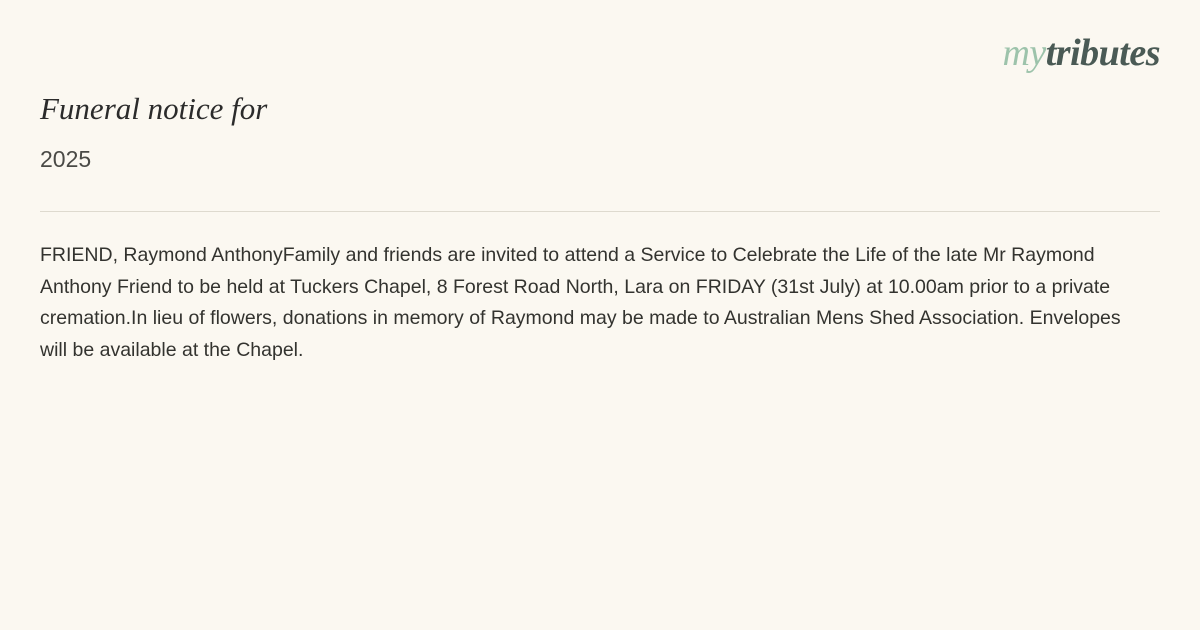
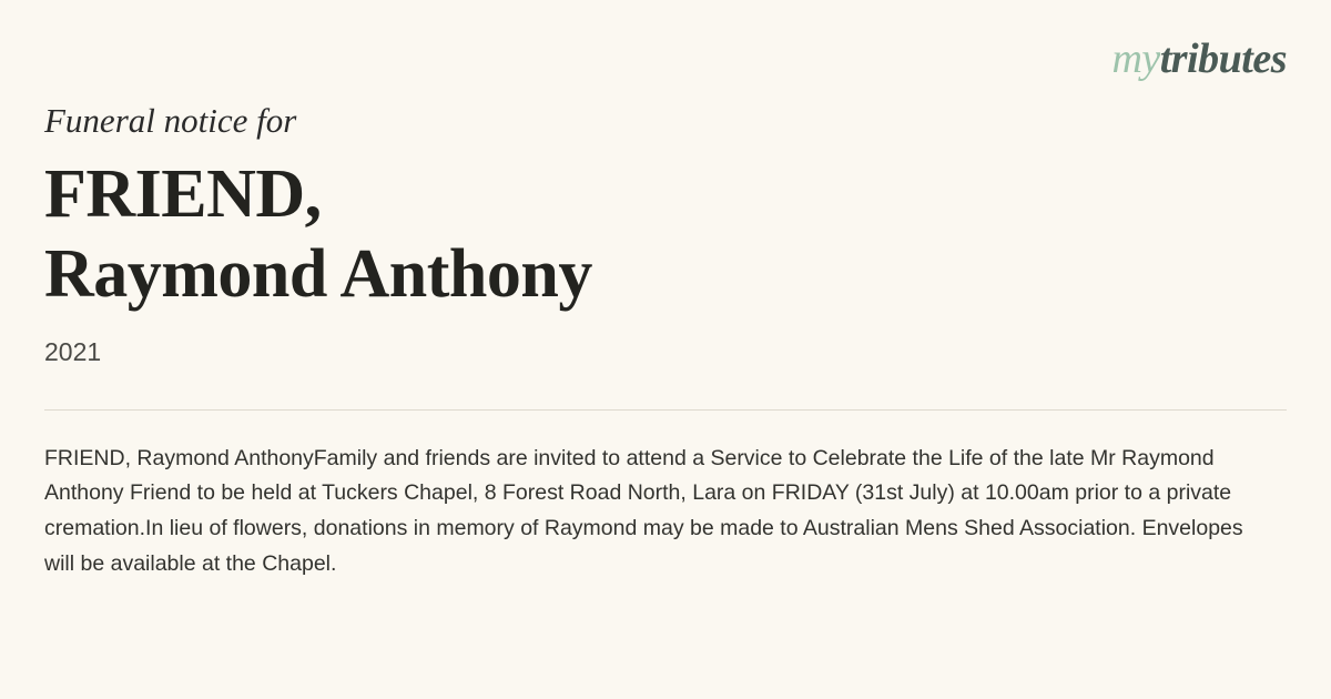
  mytributes
  Funeral notice for
+ FRIEND,
+ Raymond Anthony
- 2025
+ 2021
  FRIEND, Raymond AnthonyFamily and friends are invited to attend a Service to Celebrate the Life of the late Mr Raymond Anthony Friend to be held at Tuckers Chapel, 8 Forest Road North, Lara on FRIDAY (31st July) at 10.00am prior to a private cremation.In lieu of flowers, donations in memory of Raymond may be made to Australian Mens Shed Association. Envelopes will be available at the Chapel.
